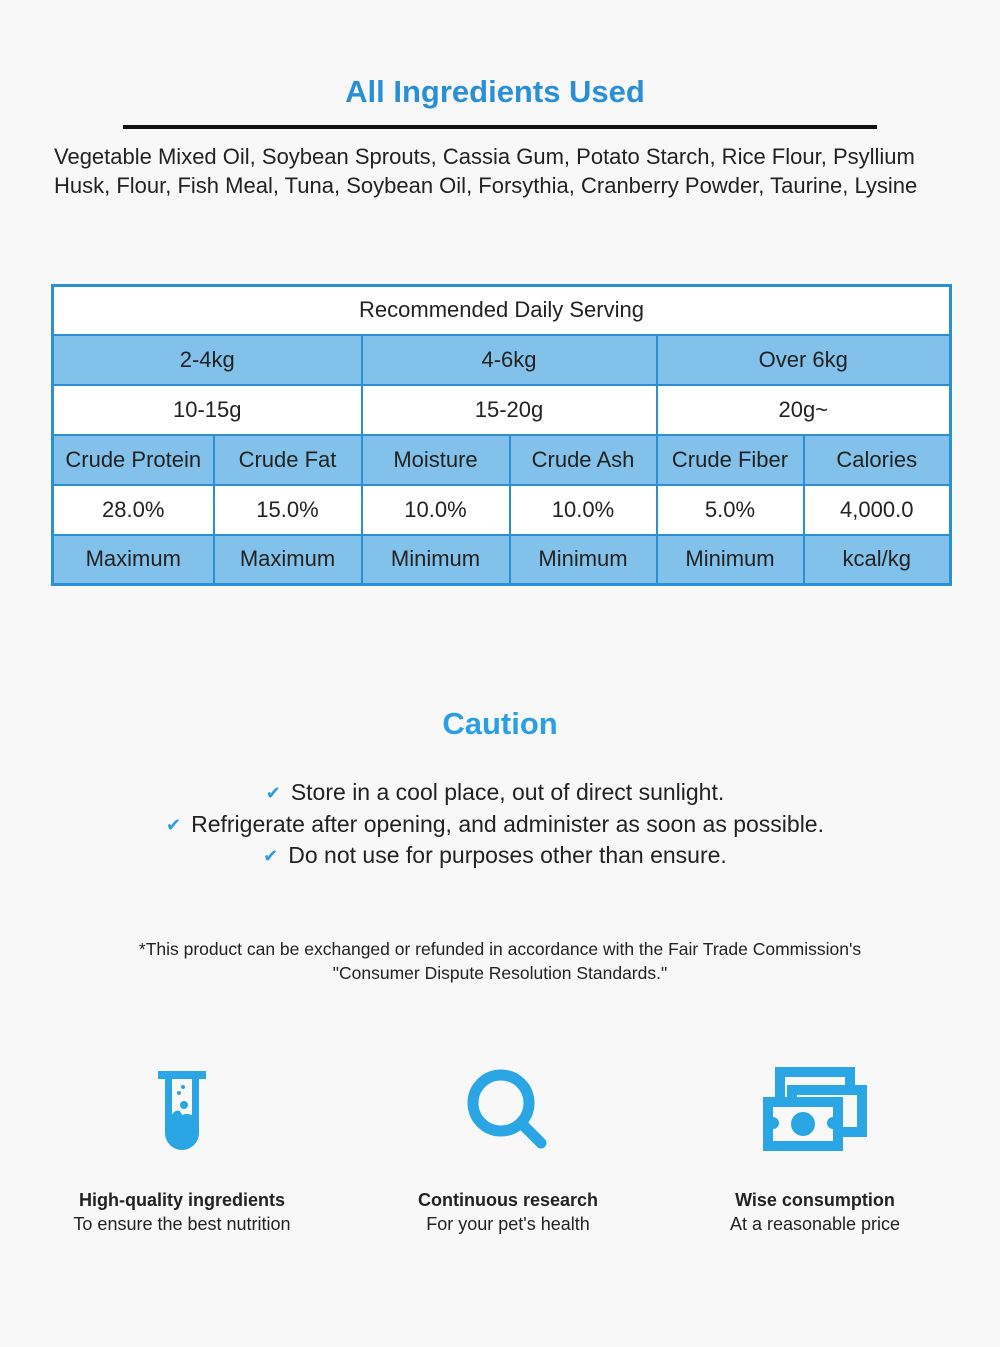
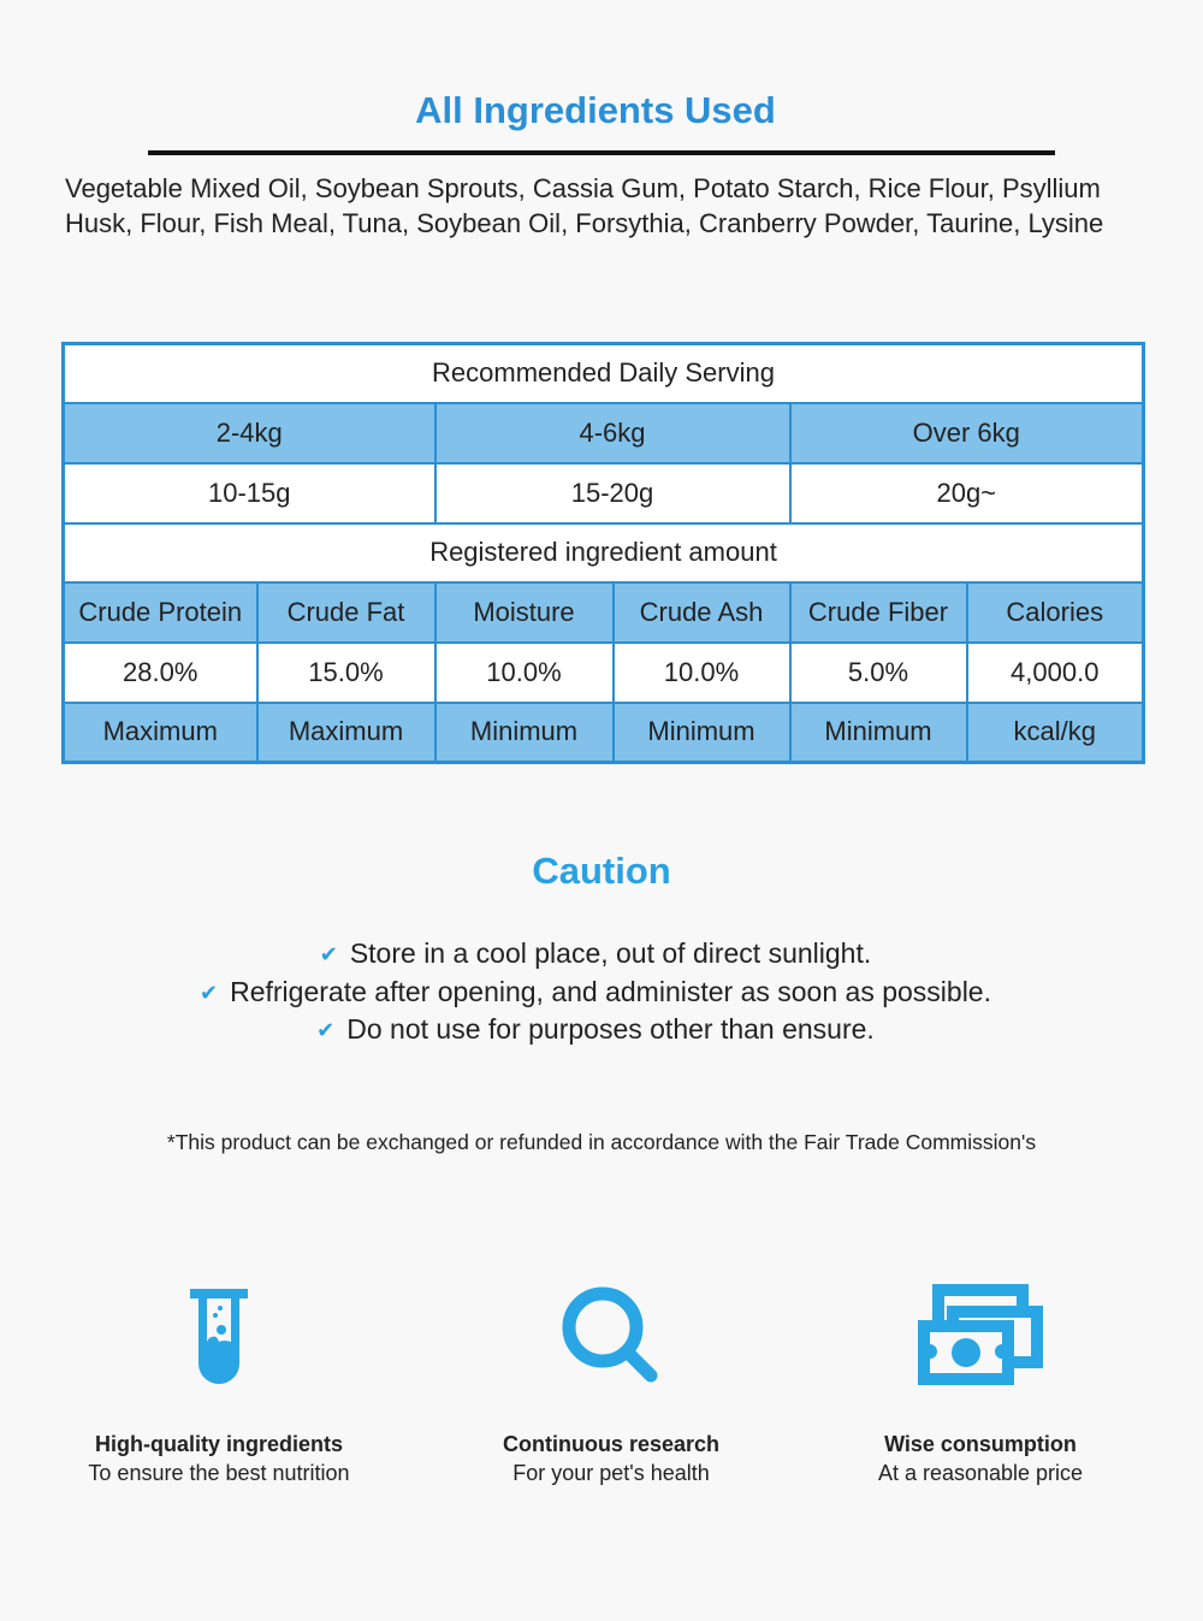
  All Ingredients Used
  Vegetable Mixed Oil, Soybean Sprouts, Cassia Gum, Potato Starch, Rice Flour, Psyllium Husk, Flour, Fish Meal, Tuna, Soybean Oil, Forsythia, Cranberry Powder, Taurine, Lysine
  Recommended Daily Serving
  2-4kg	4-6kg	Over 6kg
  10-15g	15-20g	20g~
+ Registered ingredient amount
  Crude Protein	Crude Fat	Moisture	Crude Ash	Crude Fiber	Calories
  28.0%	15.0%	10.0%	10.0%	5.0%	4,000.0
  Maximum	Maximum	Minimum	Minimum	Minimum	kcal/kg
  Caution
  ✔ Store in a cool place, out of direct sunlight.
  ✔ Refrigerate after opening, and administer as soon as possible.
  ✔ Do not use for purposes other than ensure.
  *This product can be exchanged or refunded in accordance with the Fair Trade Commission's
- "Consumer Dispute Resolution Standards."
  High-quality ingredients
  To ensure the best nutrition
  Continuous research
  For your pet's health
  Wise consumption
  At a reasonable price
